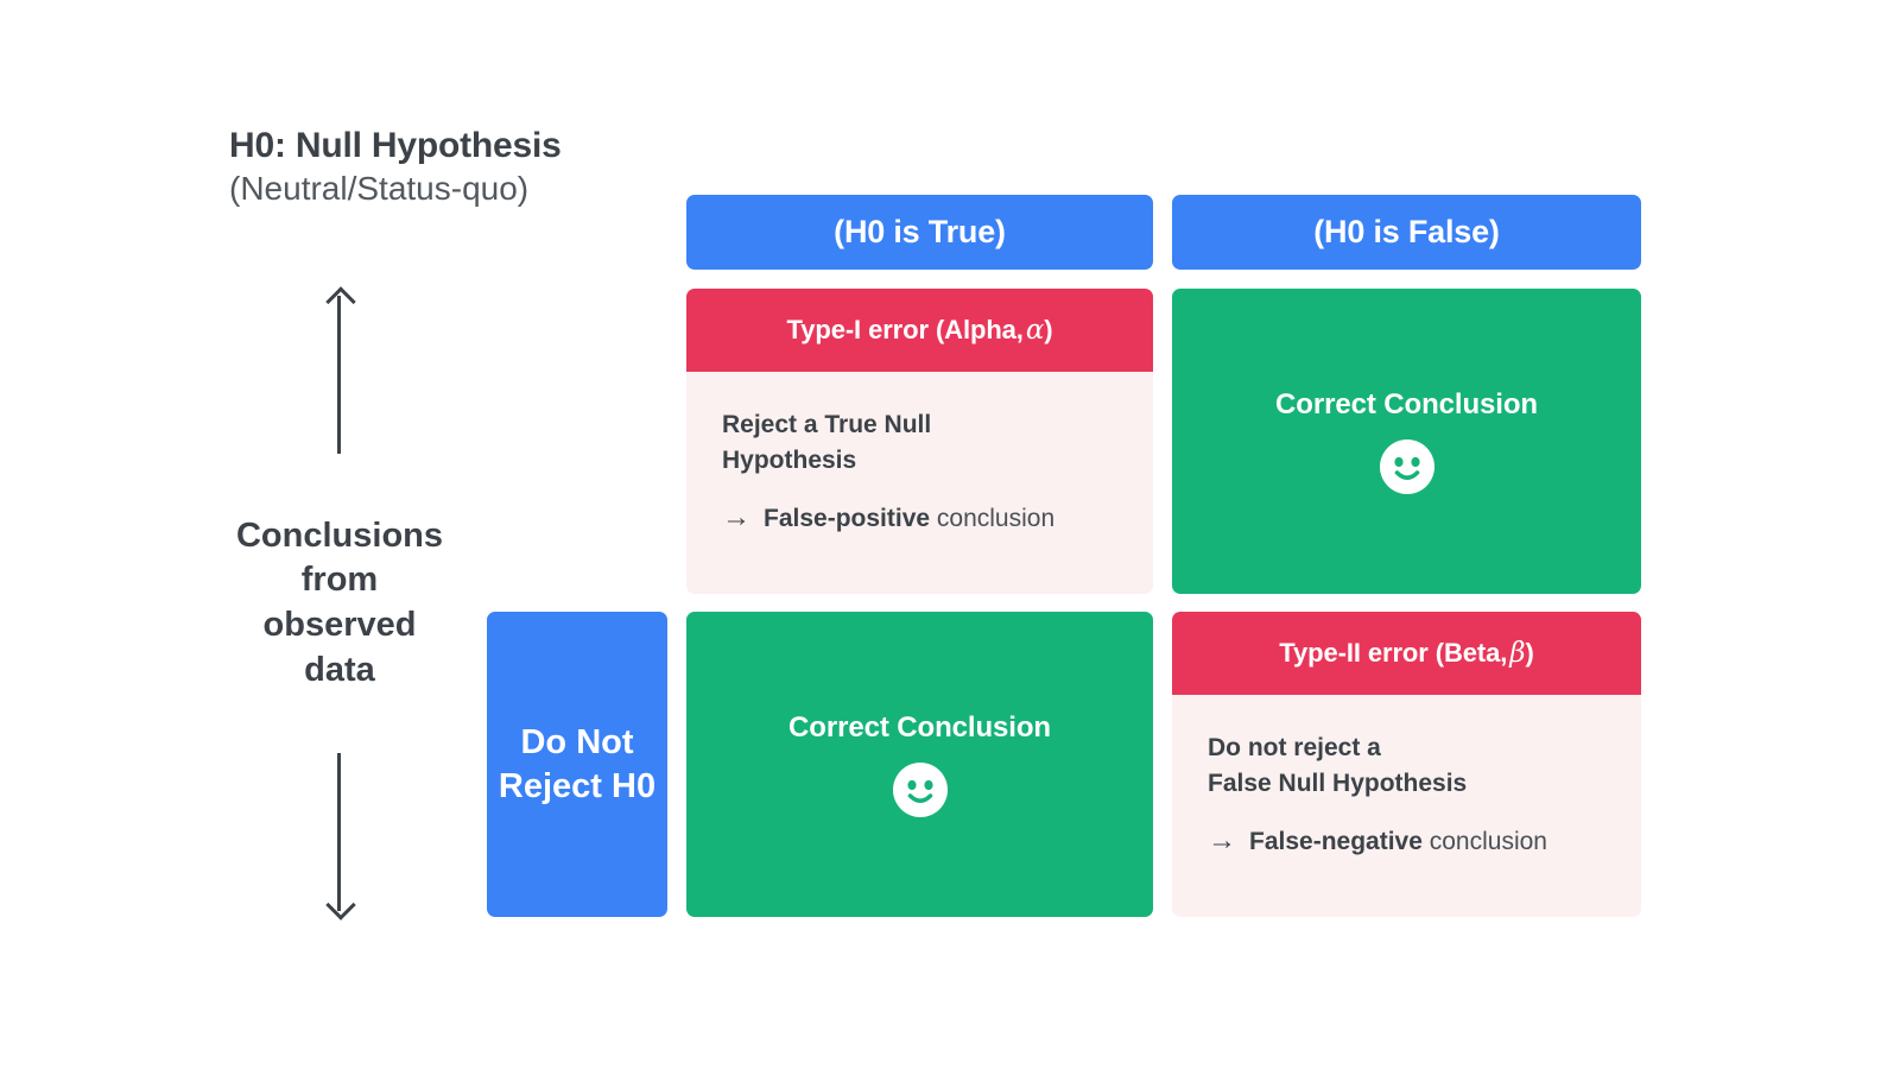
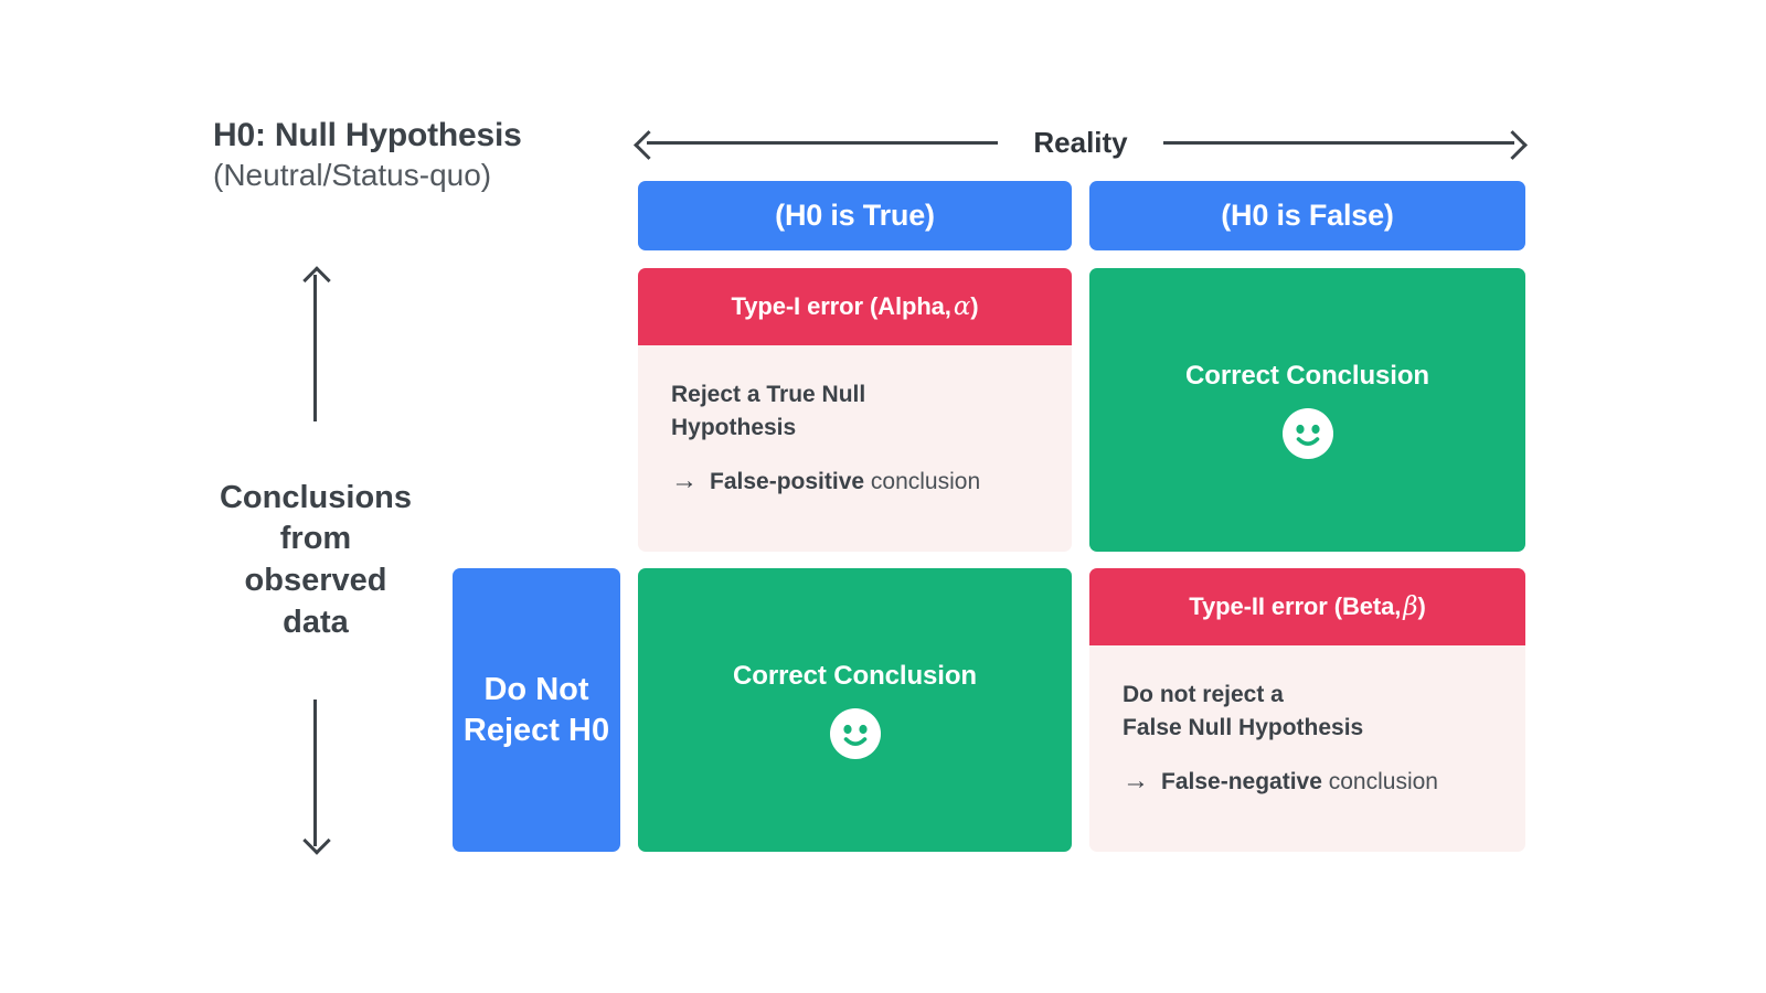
  H0: Null Hypothesis
  (Neutral/Status-quo)
+ Reality
  (H0 is True)
  (H0 is False)
  Conclusions
  from
  observed
  data
  Do Not Reject H0
  Type-I error (Alpha,
  α
  )
  Reject a True Null
  Hypothesis
  →
  False-positive conclusion
  Correct Conclusion
  Correct Conclusion
  Type-II error (Beta,
  β
  )
  Do not reject a
  False Null Hypothesis
  →
  False-negative conclusion
